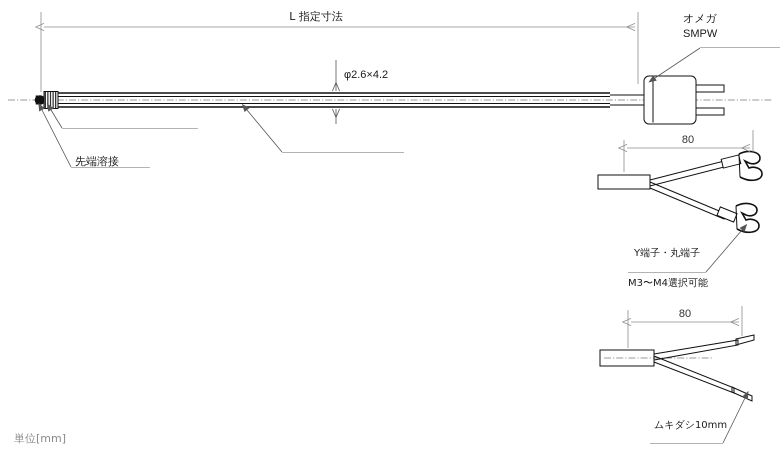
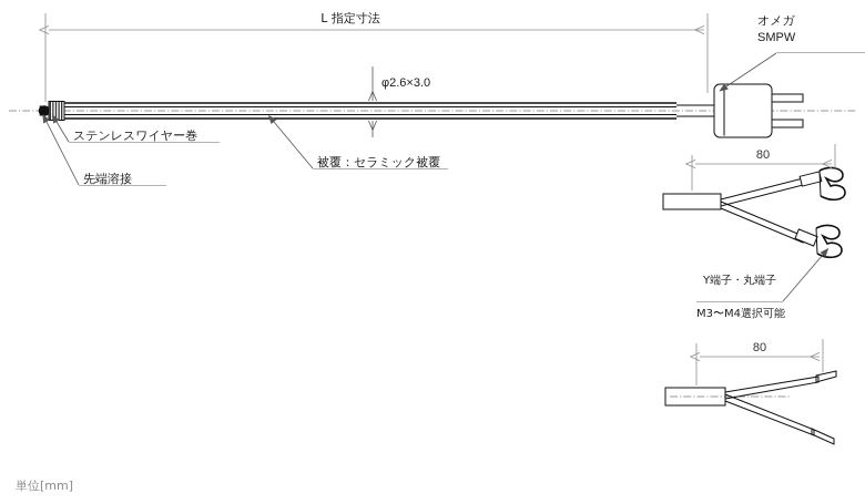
  L 指定寸法
- φ2.6×4.2
+ φ2.6×3.0
+ ステンレスワイヤー巻
  先端溶接
+ 被覆：セラミック被覆
  オメガ
  SMPW
  80
  Y端子・丸端子
  M3〜M4選択可能
  80
- ムキダシ10mm
  単位[mm]
